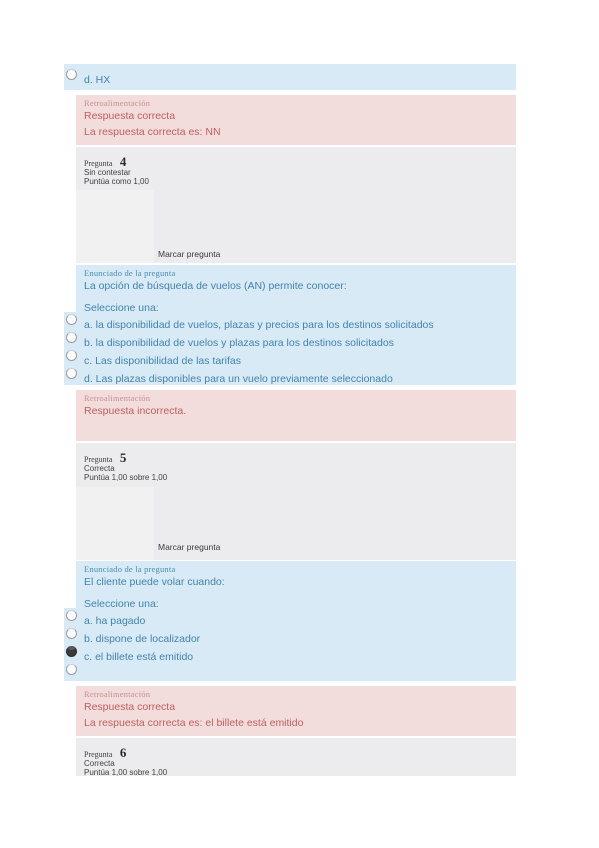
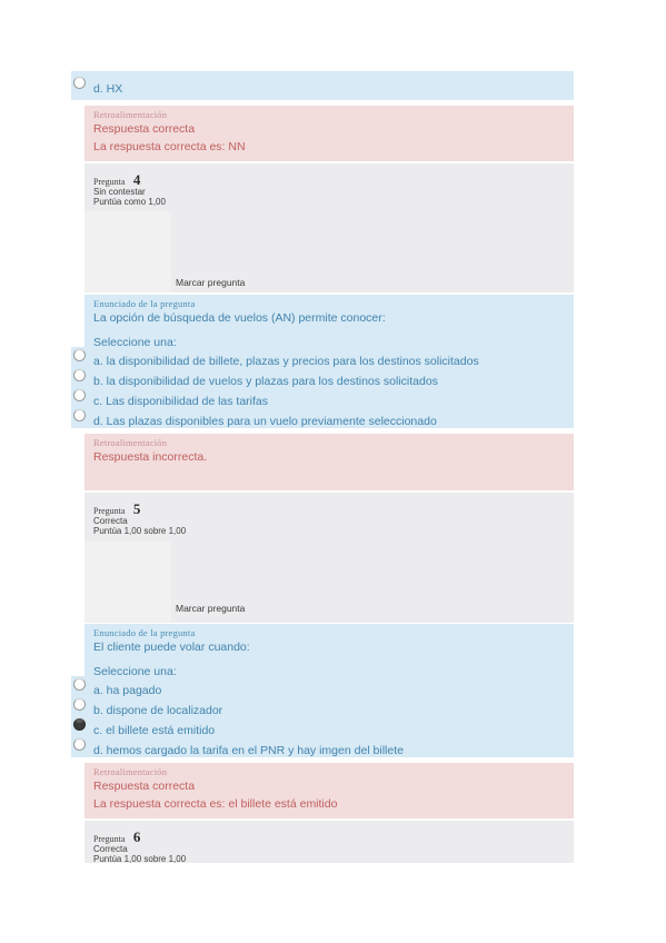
  d. HX
  Retroalimentación
  Respuesta correcta
  La respuesta correcta es: NN
  Pregunta 4
  Sin contestar
  Puntúa como 1,00
  Marcar pregunta
  Enunciado de la pregunta
  La opción de búsqueda de vuelos (AN) permite conocer:
  Seleccione una:
- a. la disponibilidad de vuelos, plazas y precios para los destinos solicitados
+ a. la disponibilidad de billete, plazas y precios para los destinos solicitados
  b. la disponibilidad de vuelos y plazas para los destinos solicitados
  c. Las disponibilidad de las tarifas
  d. Las plazas disponibles para un vuelo previamente seleccionado
  Retroalimentación
  Respuesta incorrecta.
  Pregunta 5
  Correcta
  Puntúa 1,00 sobre 1,00
  Marcar pregunta
  Enunciado de la pregunta
  El cliente puede volar cuando:
  Seleccione una:
  a. ha pagado
  b. dispone de localizador
  c. el billete está emitido
+ d. hemos cargado la tarifa en el PNR y hay imgen del billete
  Retroalimentación
  Respuesta correcta
  La respuesta correcta es: el billete está emitido
  Pregunta 6
  Correcta
  Puntúa 1,00 sobre 1,00
